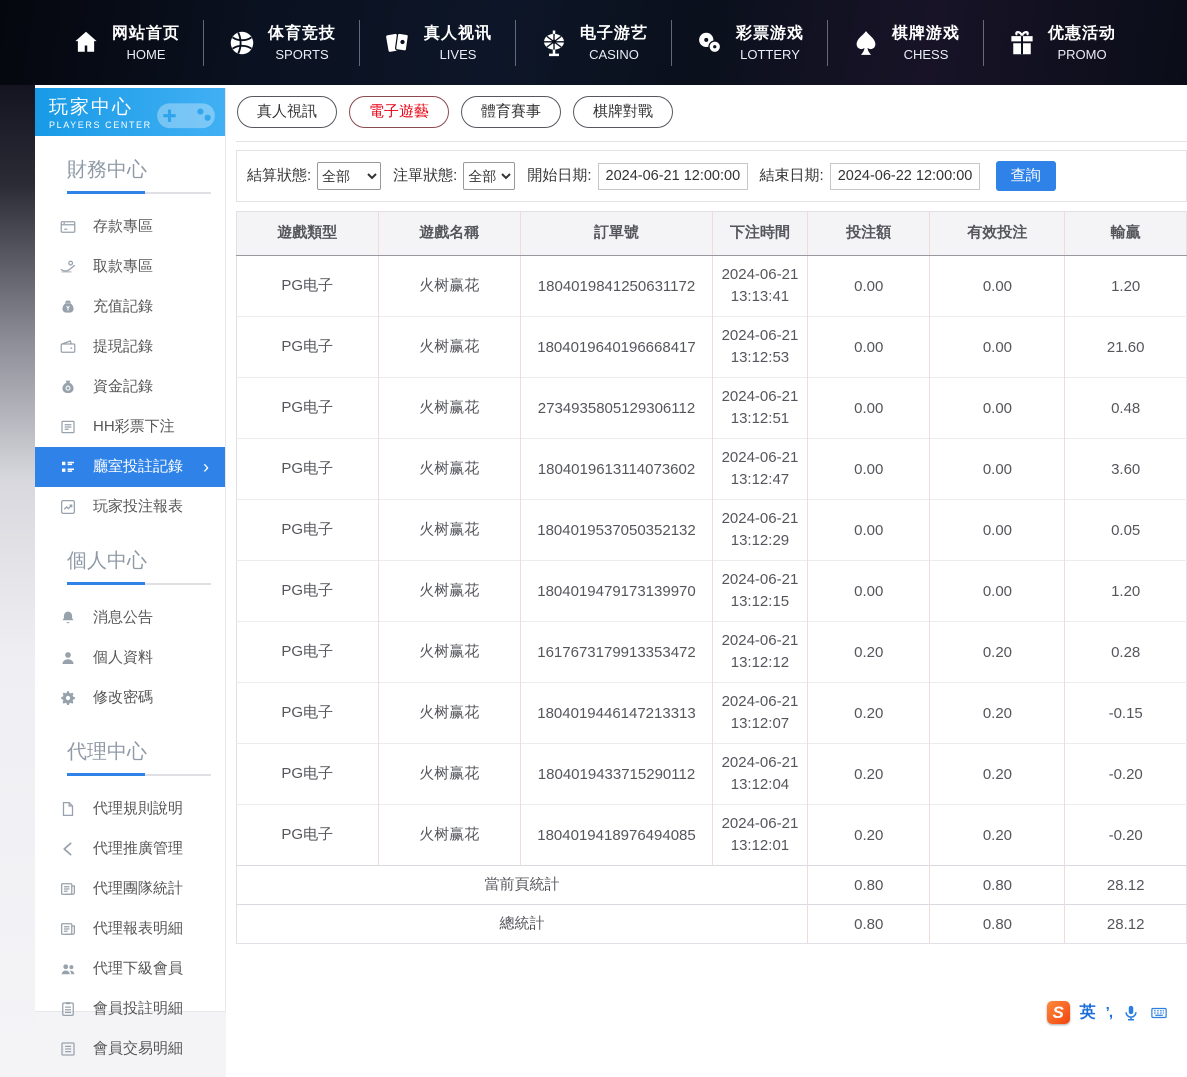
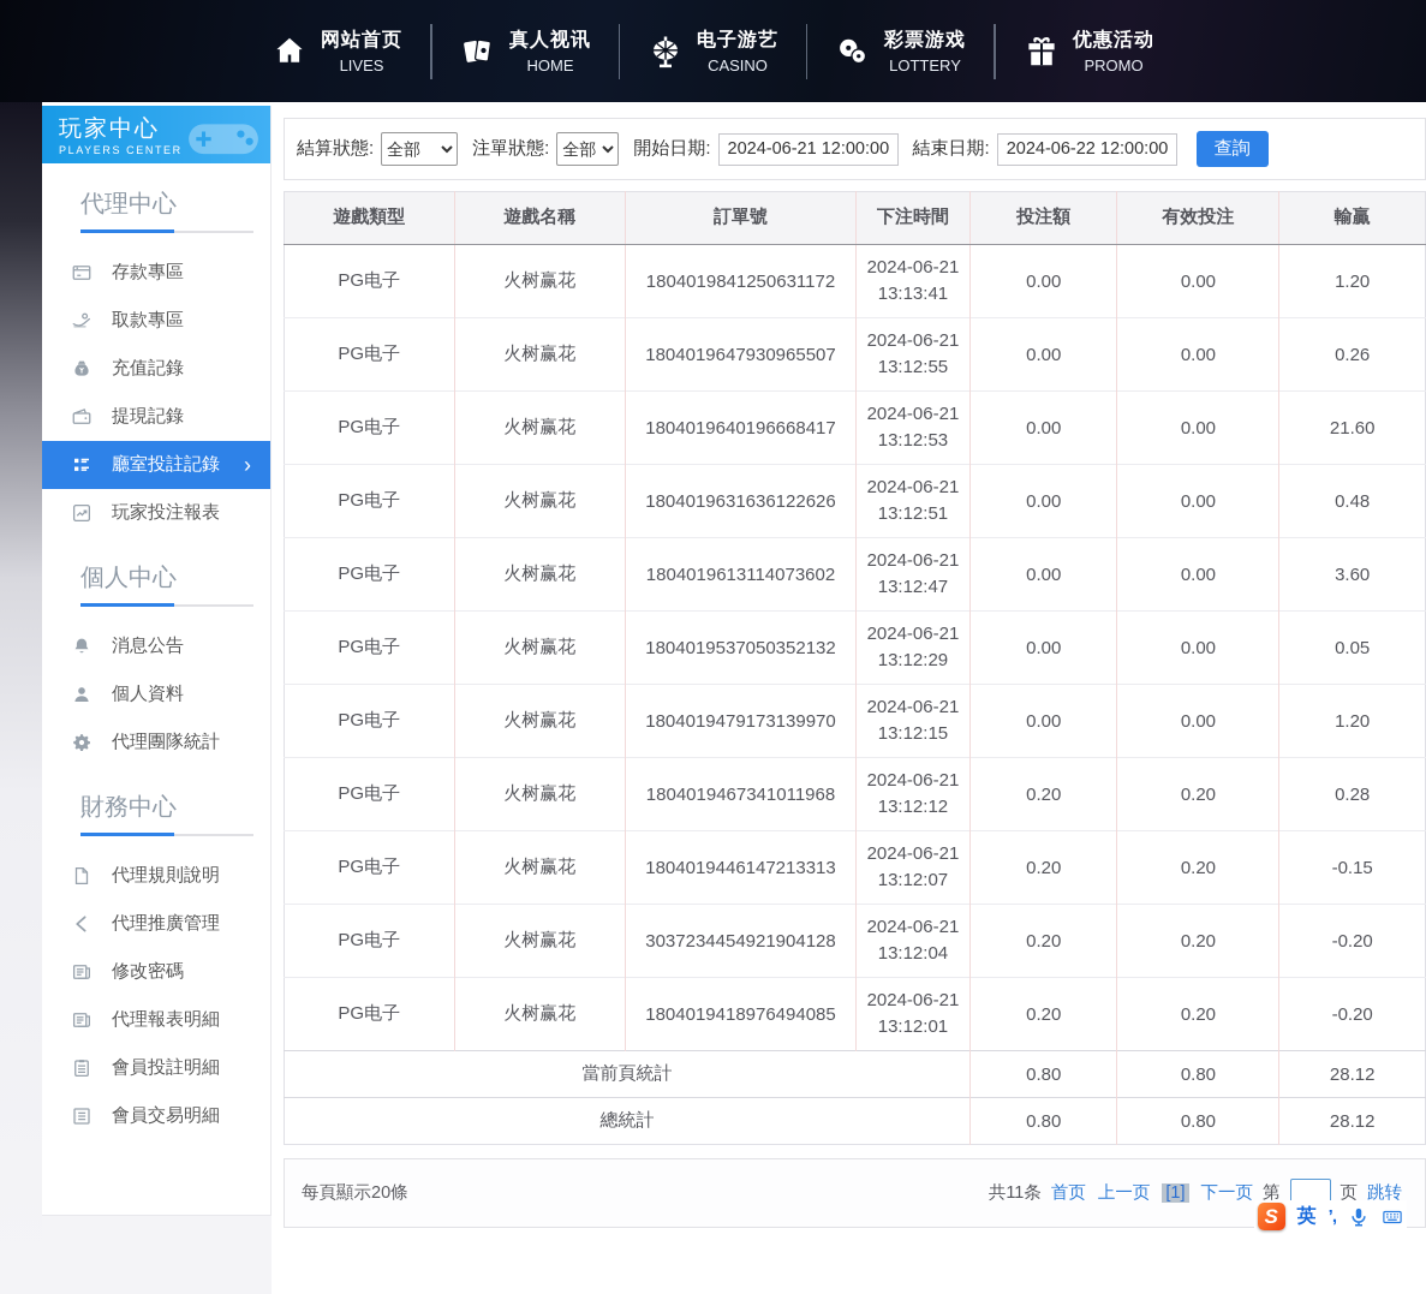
  网站首页
- HOME
+ LIVES
- 体育竞技
- SPORTS
  真人视讯
- LIVES
+ HOME
  电子游艺
  CASINO
  彩票游戏
  LOTTERY
- 棋牌游戏
- CHESS
  优惠活动
  PROMO
  玩家中心
  PLAYERS CENTER
- 財務中心
+ 代理中心
  存款專區
  取款專區
  充值記錄
  提現記錄
- 資金記錄
- HH彩票下注
  廳室投註記錄
  ›
  玩家投注報表
  個人中心
  消息公告
  個人資料
- 修改密碼
+ 代理團隊統計
- 代理中心
+ 財務中心
  代理規則說明
  代理推廣管理
- 代理團隊統計
+ 修改密碼
  代理報表明細
- 代理下級會員
  會員投註明細
  會員交易明細
- 真人視訊
- 電子遊藝
- 體育賽事
- 棋牌對戰
  結算狀態:
  全部
  注單狀態:
  全部
  開始日期:
  2024-06-21 12:00:00
  結束日期:
  2024-06-22 12:00:00
  查詢
  遊戲類型	遊戲名稱	訂單號	下注時間	投注額	有效投注	輸贏
  PG电子	火树赢花	1804019841250631172	2024-06-2113:13:41	0.00	0.00	1.20
+ PG电子	火树赢花	1804019647930965507	2024-06-2113:12:55	0.00	0.00	0.26
  PG电子	火树赢花	1804019640196668417	2024-06-2113:12:53	0.00	0.00	21.60
- PG电子	火树赢花	2734935805129306112	2024-06-2113:12:51	0.00	0.00	0.48
+ PG电子	火树赢花	1804019631636122626	2024-06-2113:12:51	0.00	0.00	0.48
  PG电子	火树赢花	1804019613114073602	2024-06-2113:12:47	0.00	0.00	3.60
  PG电子	火树赢花	1804019537050352132	2024-06-2113:12:29	0.00	0.00	0.05
  PG电子	火树赢花	1804019479173139970	2024-06-2113:12:15	0.00	0.00	1.20
- PG电子	火树赢花	1617673179913353472	2024-06-2113:12:12	0.20	0.20	0.28
+ PG电子	火树赢花	1804019467341011968	2024-06-2113:12:12	0.20	0.20	0.28
  PG电子	火树赢花	1804019446147213313	2024-06-2113:12:07	0.20	0.20	-0.15
- PG电子	火树赢花	1804019433715290112	2024-06-2113:12:04	0.20	0.20	-0.20
+ PG电子	火树赢花	3037234454921904128	2024-06-2113:12:04	0.20	0.20	-0.20
  PG电子	火树赢花	1804019418976494085	2024-06-2113:12:01	0.20	0.20	-0.20
  當前頁統計	0.80	0.80	28.12
  總統計	0.80	0.80	28.12
+ 每頁顯示20條
+ 共11条
+ 首页
+ 上一页
+ [1]
+ 下一页
+ 第
+ 页
+ 跳转
  S
  英
  ’,
